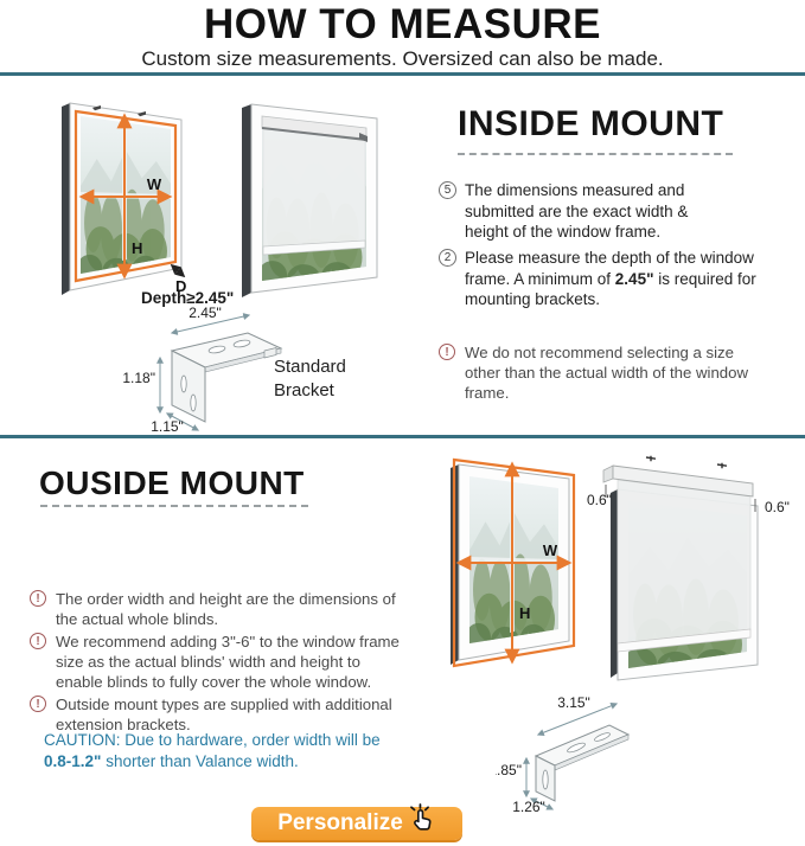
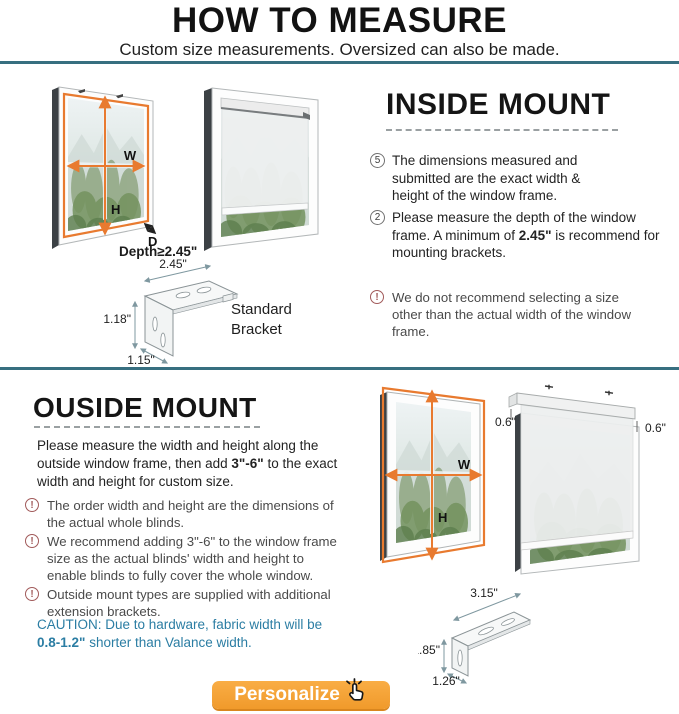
  HOW TO MEASURE
  Custom size measurements. Oversized can also be made.
  W
  H
  D
  Depth≥2.45"
  2.45"
  1.18"
  1.15"
  Standard Bracket
  INSIDE MOUNT
  5
  The dimensions measured and submitted are the exact width & height of the window frame.
  2
- Please measure the depth of the window frame. A minimum of 2.45" is required for mounting brackets.
+ Please measure the depth of the window frame. A minimum of 2.45" is recommend for mounting brackets.
  !
  We do not recommend selecting a size other than the actual width of the window frame.
  OUSIDE MOUNT
+ Please measure the width and height along the outside window frame, then add 3"-6" to the exact width and height for custom size.
  !
  The order width and height are the dimensions of the actual whole blinds.
  !
  We recommend adding 3"-6" to the window frame size as the actual blinds' width and height to enable blinds to fully cover the whole window.
  !
  Outside mount types are supplied with additional extension brackets.
- CAUTION: Due to hardware, order width will be 0.8-1.2" shorter than Valance width.
+ CAUTION: Due to hardware, fabric width will be 0.8-1.2" shorter than Valance width.
  W
  H
  0.6"
  0.6"
  3.15"
  .85"
  1.26"
  Personalize
